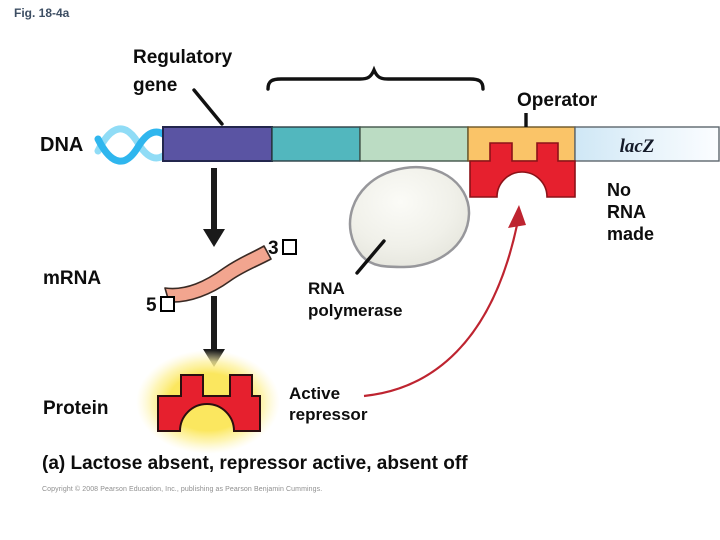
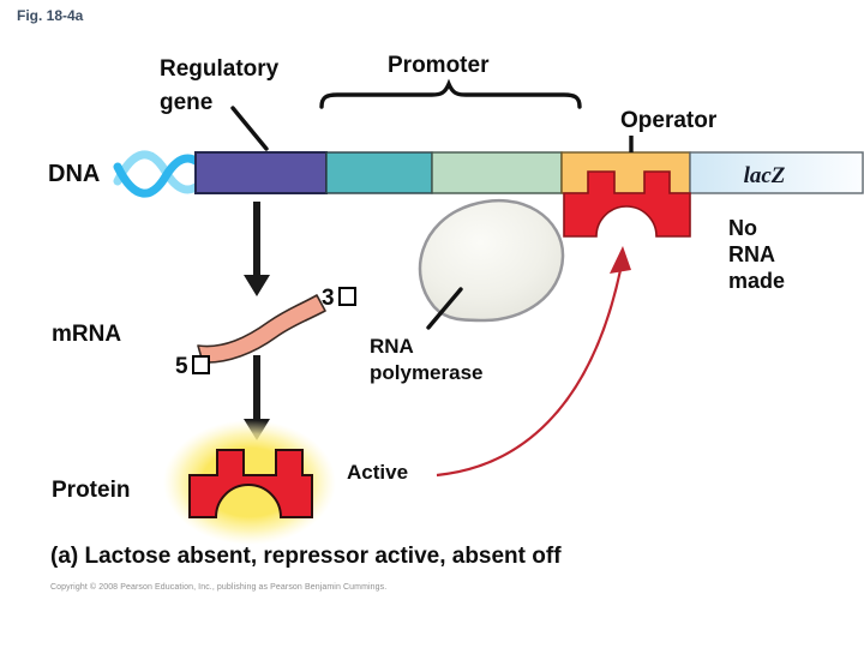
  Fig. 18-4a
  Regulatory
  gene
+ Promoter
  Operator
  DNA
  lacZ
  No
  RNA
  made
  3
  5
  mRNA
  RNA
  polymerase
  Protein
  Active
- repressor
  (a) Lactose absent, repressor active, absent off
